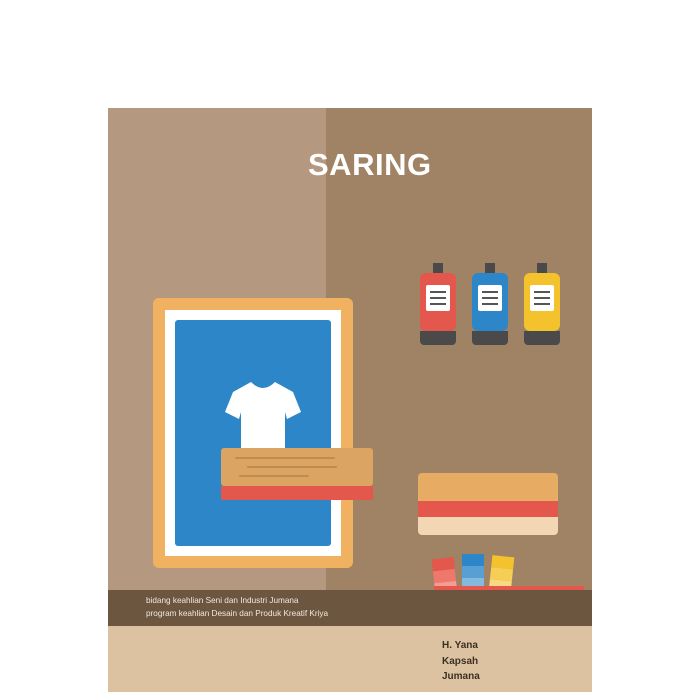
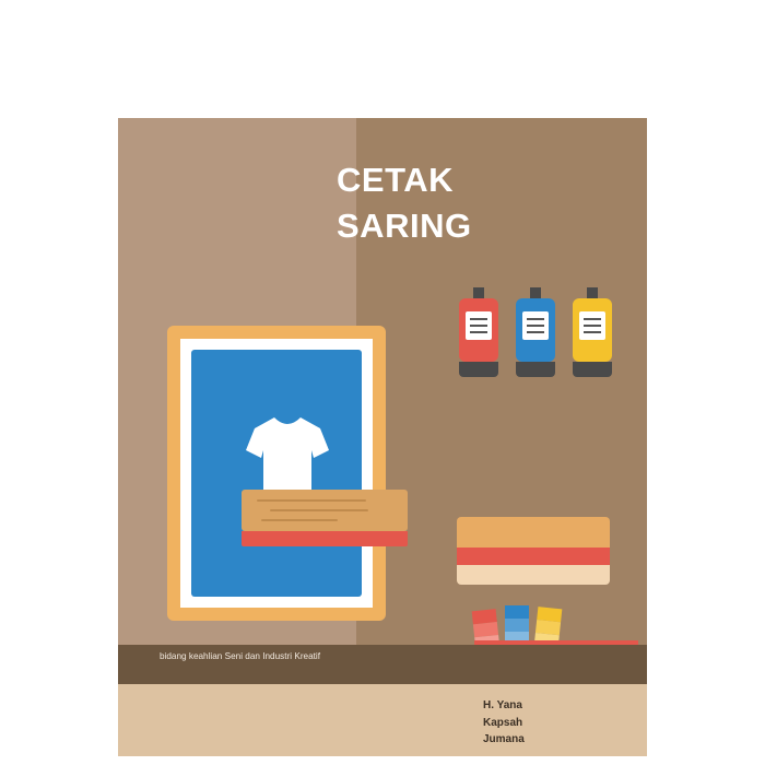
+ CETAK
  SARING
- bidang keahlian Seni dan Industri Jumana
+ bidang keahlian Seni dan Industri Kreatif
- program keahlian Desain dan Produk Kreatif Kriya
  H. Yana
  Kapsah
  Jumana
